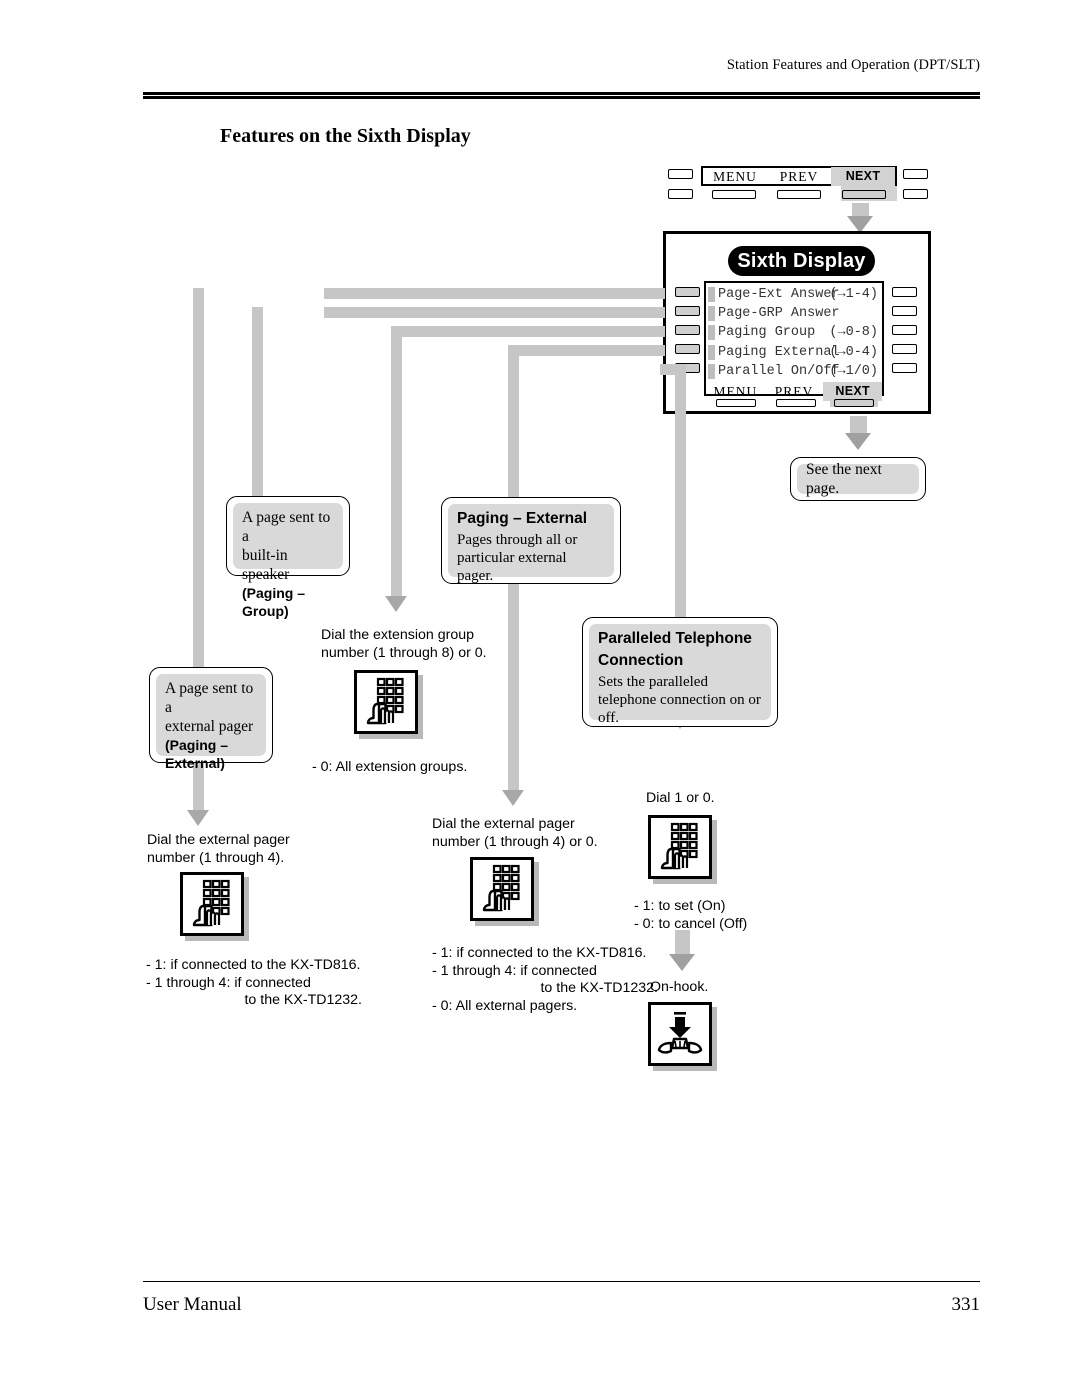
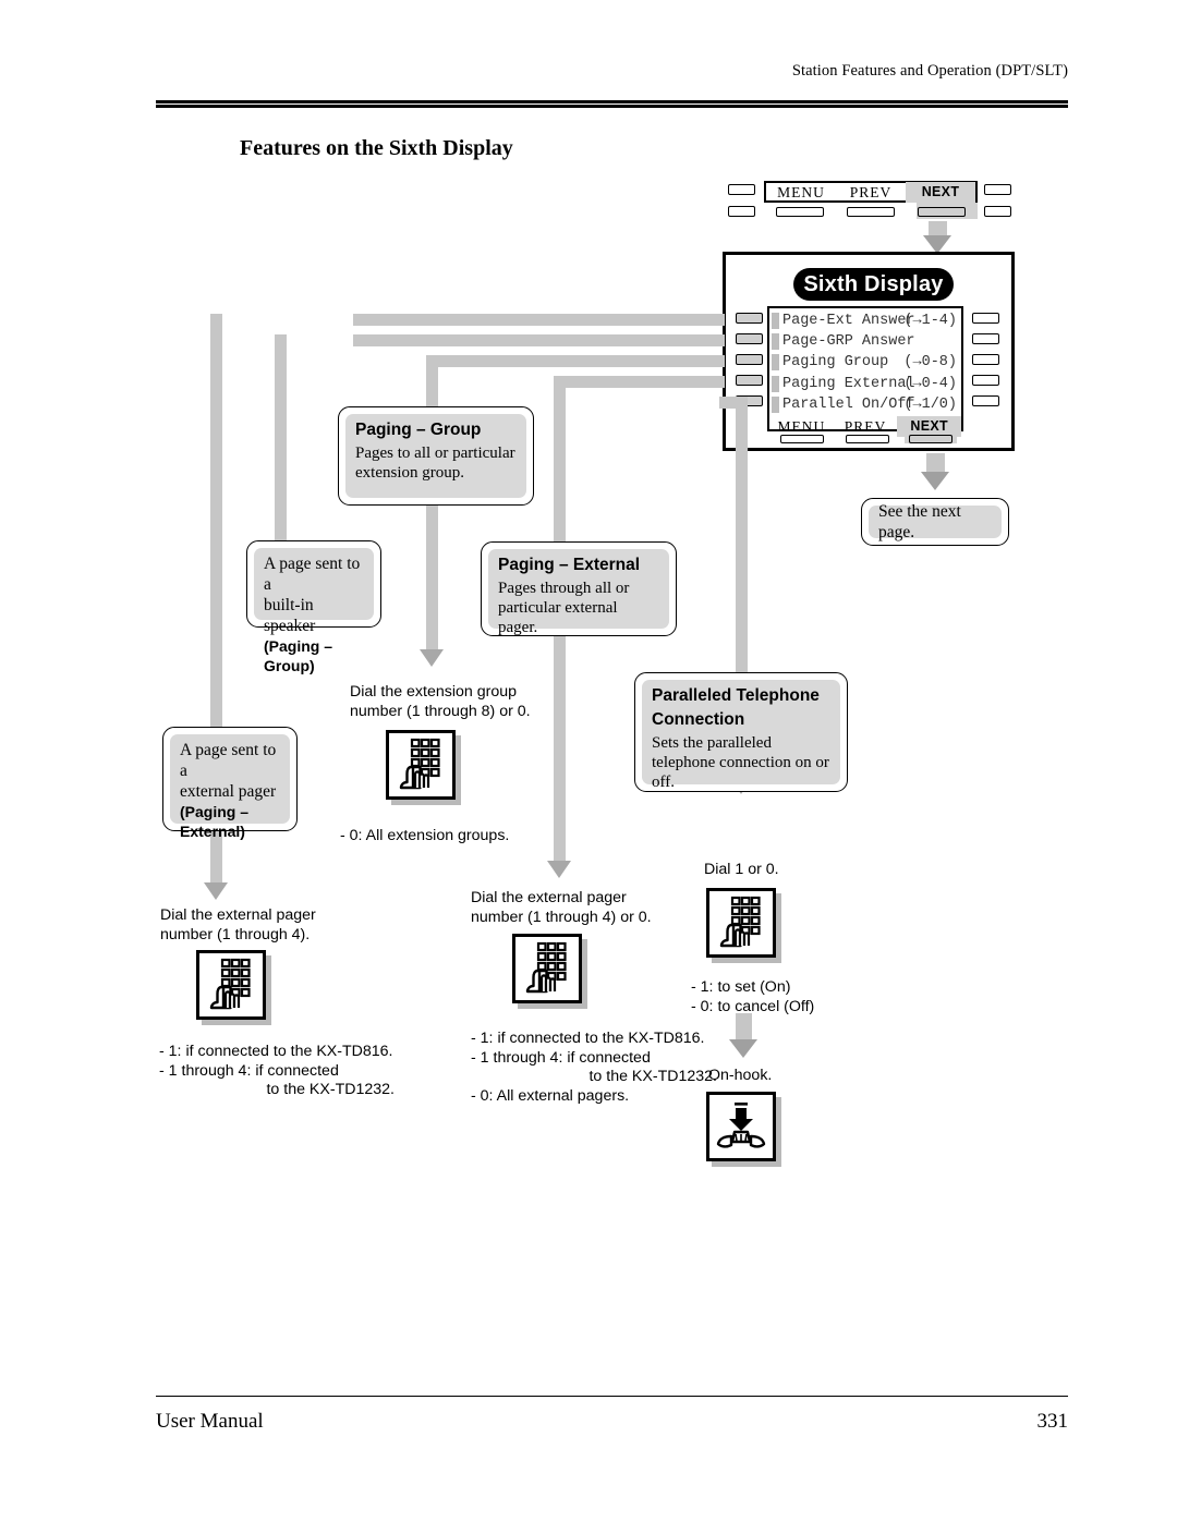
  Station Features and Operation (DPT/SLT)
  Features on the Sixth Display
  MENU
  PREV
  NEXT
  Sixth Display
  Page-Ext Answer
  (→1-4)
  Page-GRP Answer
  Paging Group
  (→0-8)
  Paging External
  (→0-4)
  Parallel On/Off
  (→1/0)
  MENU
  PREV
  NEXT
  See the next page.
+ Paging – Group
+ Pages to all or particular extension group.
  Paging – External
  Pages through all or particular external pager.
  Paralleled Telephone
  Connection
  Sets the paralleled telephone connection on or off.
  A page sent to a
  built-in speaker
  (Paging – Group)
  A page sent to a
  external pager
  (Paging –
  External)
  Dial the extension group
  number (1 through 8) or 0.
  - 0: All extension groups.
  Dial the external pager
  number (1 through 4).
  - 1: if connected to the KX-TD816.
  - 1 through 4: if connected
  to the KX-TD1232.
  Dial the external pager
  number (1 through 4) or 0.
  - 1: if connected to the KX-TD816.
  - 1 through 4: if connected
  to the KX-TD1232.
  - 0: All external pagers.
  Dial 1 or 0.
  - 1: to set (On)
  - 0: to cancel (Off)
  On-hook.
  User Manual
  331
